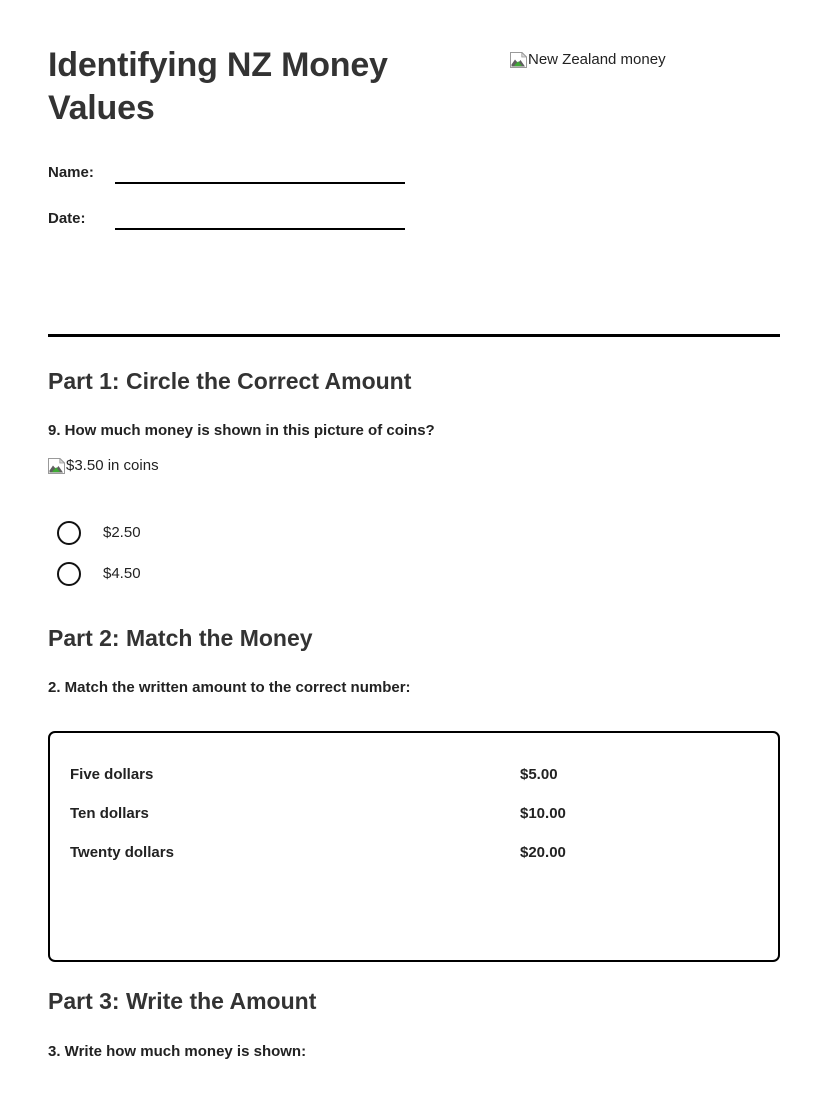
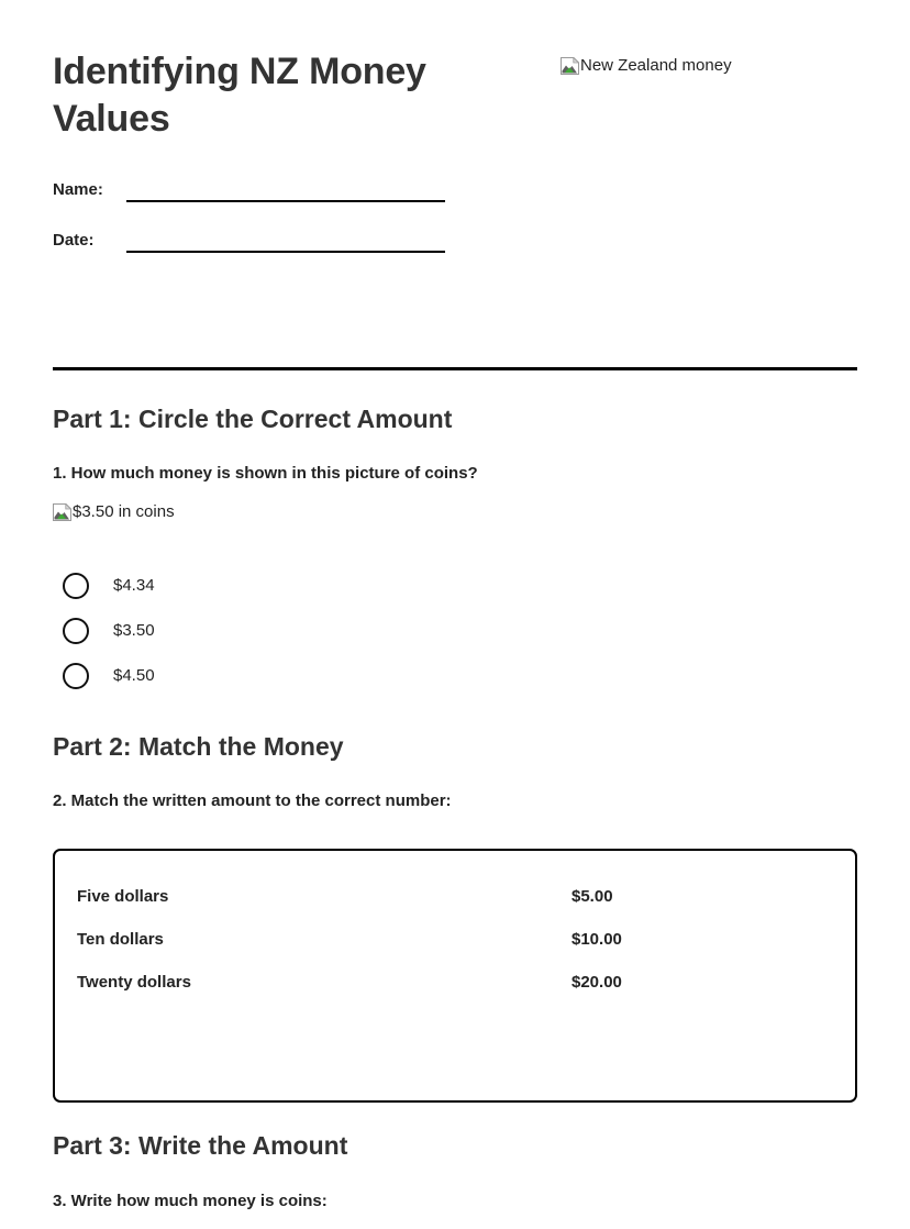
  Identifying NZ Money Values
  New Zealand money
  Name:
  Date:
  Part 1: Circle the Correct Amount
- 9. How much money is shown in this picture of coins?
+ 1. How much money is shown in this picture of coins?
  $3.50 in coins
- $2.50
+ $4.34
+ $3.50
  $4.50
  Part 2: Match the Money
  2. Match the written amount to the correct number:
  Five dollars
  $5.00
  Ten dollars
  $10.00
  Twenty dollars
  $20.00
  Part 3: Write the Amount
- 3. Write how much money is shown:
+ 3. Write how much money is coins:
